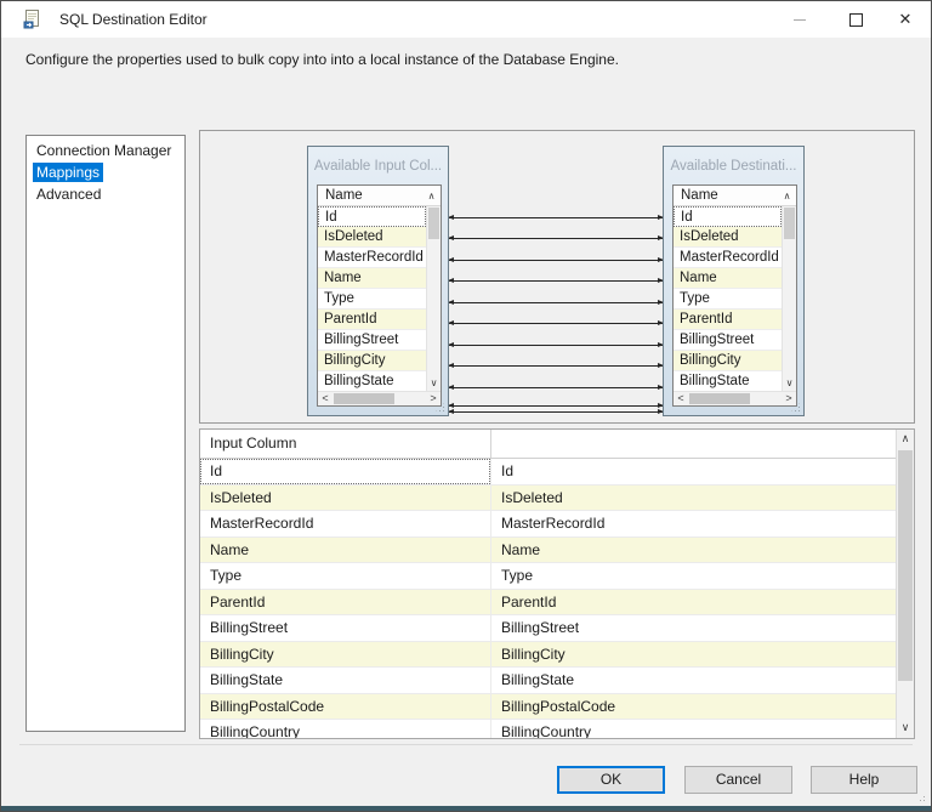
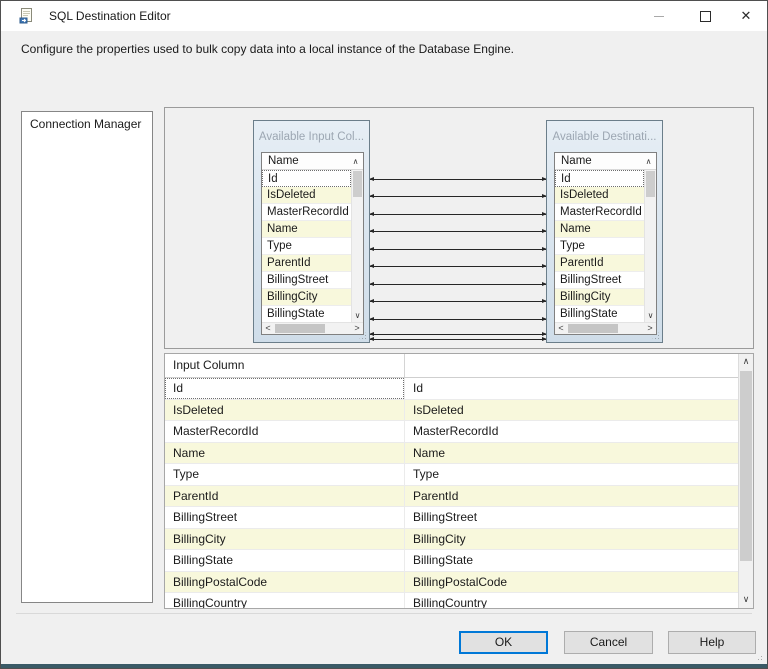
  SQL Destination Editor
  ✕
- Configure the properties used to bulk copy into into a local instance of the Database Engine.
+ Configure the properties used to bulk copy data into a local instance of the Database Engine.
  Connection Manager
- Mappings
- Advanced
  Available Input Col...
  Name
  ∧
  Id
  IsDeleted
  MasterRecordId
  Name
  Type
  ParentId
  BillingStreet
  BillingCity
  BillingState
  ∨
  <
  >
  Available Destinati...
  Name
  ∧
  Id
  IsDeleted
  MasterRecordId
  Name
  Type
  ParentId
  BillingStreet
  BillingCity
  BillingState
  ∨
  <
  >
  Input Column
  Id
  Id
  IsDeleted
  IsDeleted
  MasterRecordId
  MasterRecordId
  Name
  Name
  Type
  Type
  ParentId
  ParentId
  BillingStreet
  BillingStreet
  BillingCity
  BillingCity
  BillingState
  BillingState
  BillingPostalCode
  BillingPostalCode
  BillingCountry
  BillingCountry
  ∧
  ∨
  OK
  Cancel
  Help
